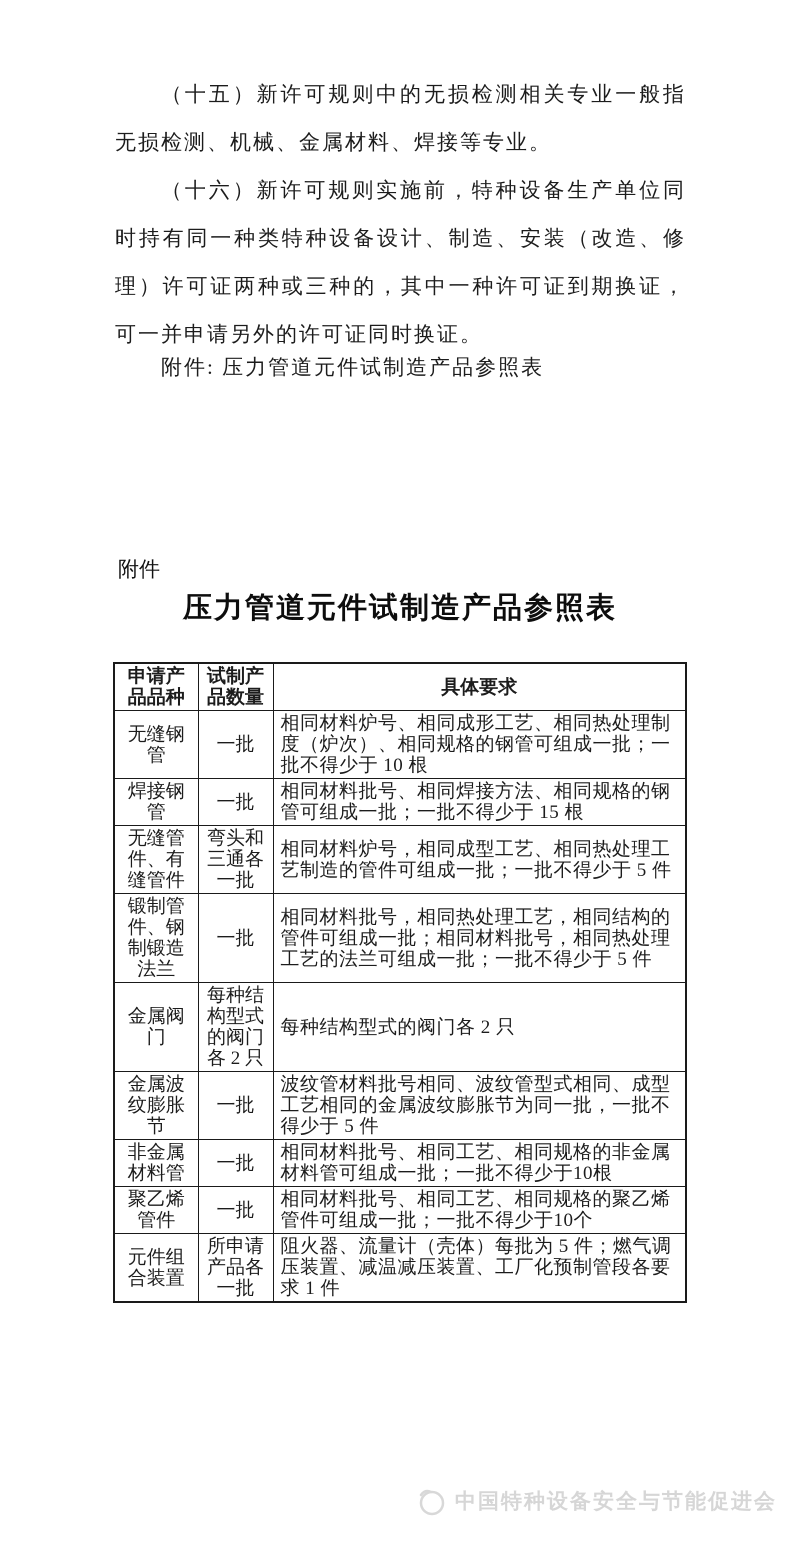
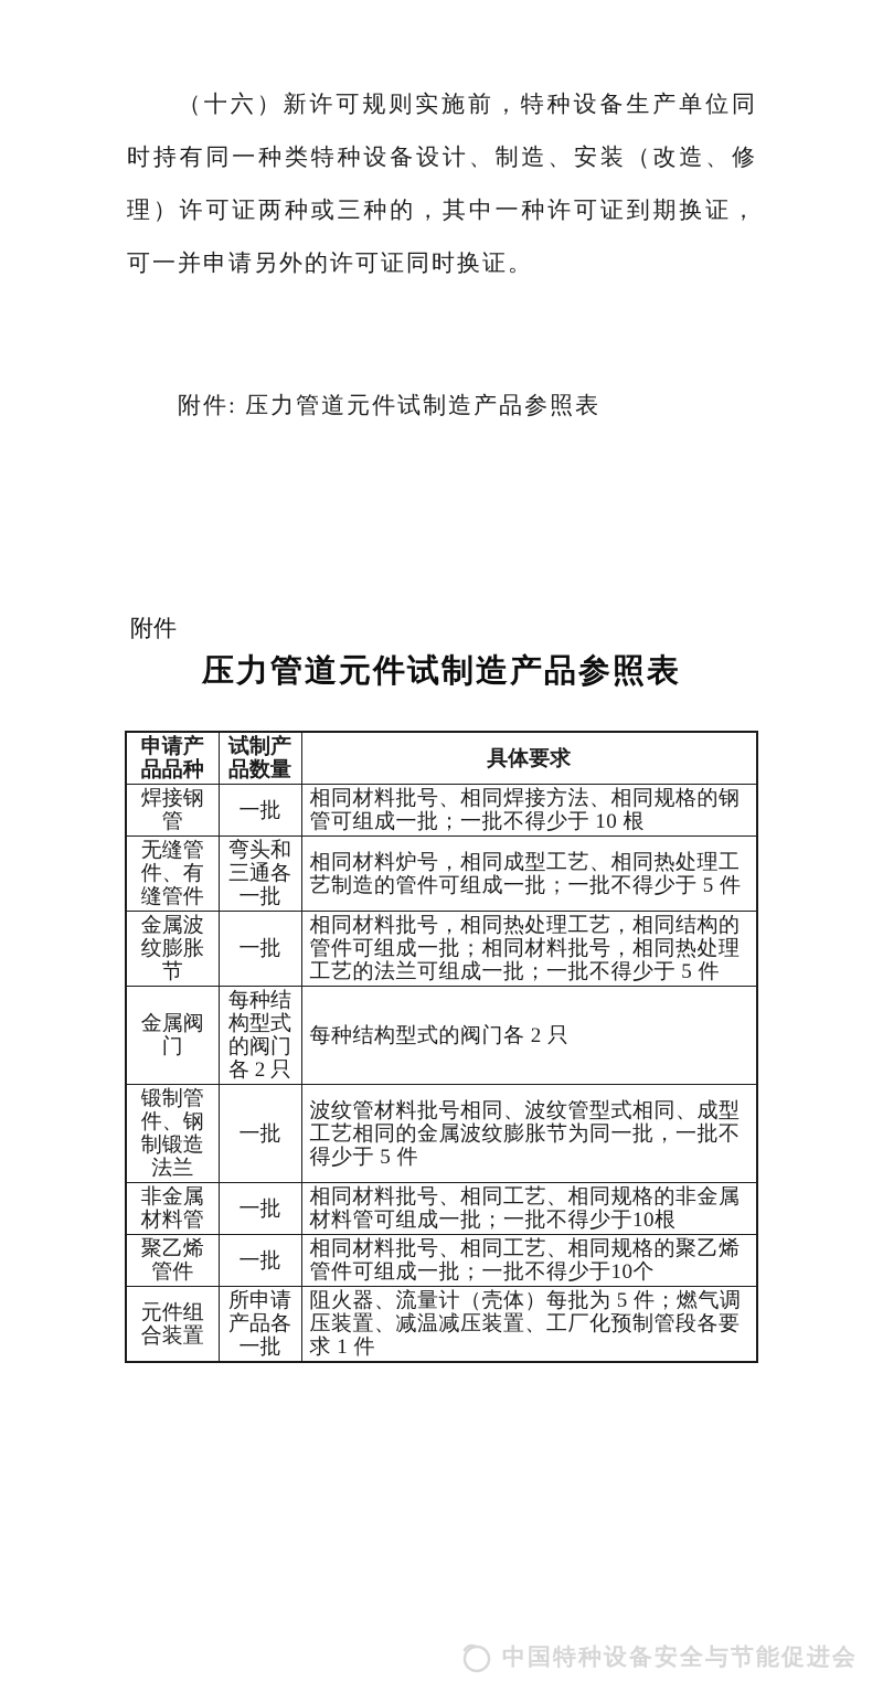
- （十五）新许可规则中的无损检测相关专业一般指无损检测、机械、金属材料、焊接等专业。
  （十六）新许可规则实施前，特种设备生产单位同时持有同一种类特种设备设计、制造、安装（改造、修理）许可证两种或三种的，其中一种许可证到期换证，可一并申请另外的许可证同时换证。
  附件: 压力管道元件试制造产品参照表
  附件
  压力管道元件试制造产品参照表
  申请产品品种	试制产品数量	具体要求
- 无缝钢管	一批	相同材料炉号、相同成形工艺、相同热处理制度（炉次）、相同规格的钢管可组成一批；一批不得少于 10 根
- 焊接钢管	一批	相同材料批号、相同焊接方法、相同规格的钢管可组成一批；一批不得少于 15 根
+ 焊接钢管	一批	相同材料批号、相同焊接方法、相同规格的钢管可组成一批；一批不得少于 10 根
  无缝管件、有缝管件	弯头和三通各一批	相同材料炉号，相同成型工艺、相同热处理工艺制造的管件可组成一批；一批不得少于 5 件
- 锻制管件、钢制锻造法兰	一批	相同材料批号，相同热处理工艺，相同结构的管件可组成一批；相同材料批号，相同热处理工艺的法兰可组成一批；一批不得少于 5 件
+ 金属波纹膨胀节	一批	相同材料批号，相同热处理工艺，相同结构的管件可组成一批；相同材料批号，相同热处理工艺的法兰可组成一批；一批不得少于 5 件
  金属阀门	每种结构型式的阀门各 2 只	每种结构型式的阀门各 2 只
- 金属波纹膨胀节	一批	波纹管材料批号相同、波纹管型式相同、成型工艺相同的金属波纹膨胀节为同一批，一批不得少于 5 件
+ 锻制管件、钢制锻造法兰	一批	波纹管材料批号相同、波纹管型式相同、成型工艺相同的金属波纹膨胀节为同一批，一批不得少于 5 件
  非金属材料管	一批	相同材料批号、相同工艺、相同规格的非金属材料管可组成一批；一批不得少于10根
  聚乙烯管件	一批	相同材料批号、相同工艺、相同规格的聚乙烯管件可组成一批；一批不得少于10个
  元件组合装置	所申请产品各一批	阻火器、流量计（壳体）每批为 5 件；燃气调压装置、减温减压装置、工厂化预制管段各要求 1 件
  中国特种设备安全与节能促进会
